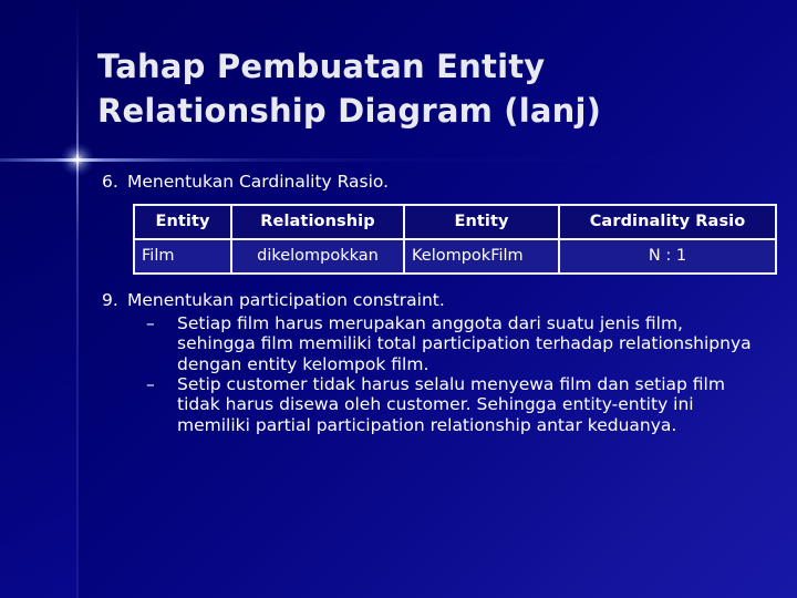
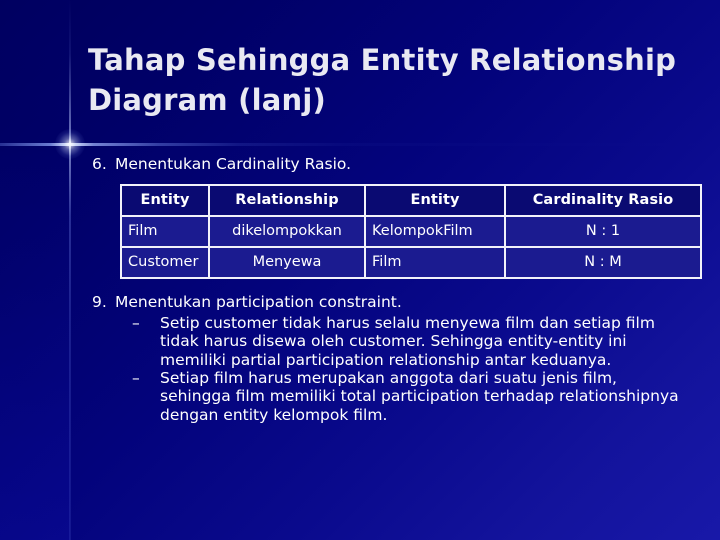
- Tahap Pembuatan Entity Relationship Diagram (lanj)
+ Tahap Sehingga Entity Relationship Diagram (lanj)
  6.
  Menentukan Cardinality Rasio.
  Entity	Relationship	Entity	Cardinality Rasio
  Film	dikelompokkan	KelompokFilm	N : 1
+ Customer	Menyewa	Film	N : M
  9.
  Menentukan participation constraint.
  –
- Setiap film harus merupakan anggota dari suatu jenis film, sehingga film memiliki total participation terhadap relationshipnya dengan entity kelompok film.
+ Setip customer tidak harus selalu menyewa film dan setiap film tidak harus disewa oleh customer. Sehingga entity-entity ini memiliki partial participation relationship antar keduanya.
  –
- Setip customer tidak harus selalu menyewa film dan setiap film tidak harus disewa oleh customer. Sehingga entity-entity ini memiliki partial participation relationship antar keduanya.
+ Setiap film harus merupakan anggota dari suatu jenis film, sehingga film memiliki total participation terhadap relationshipnya dengan entity kelompok film.
